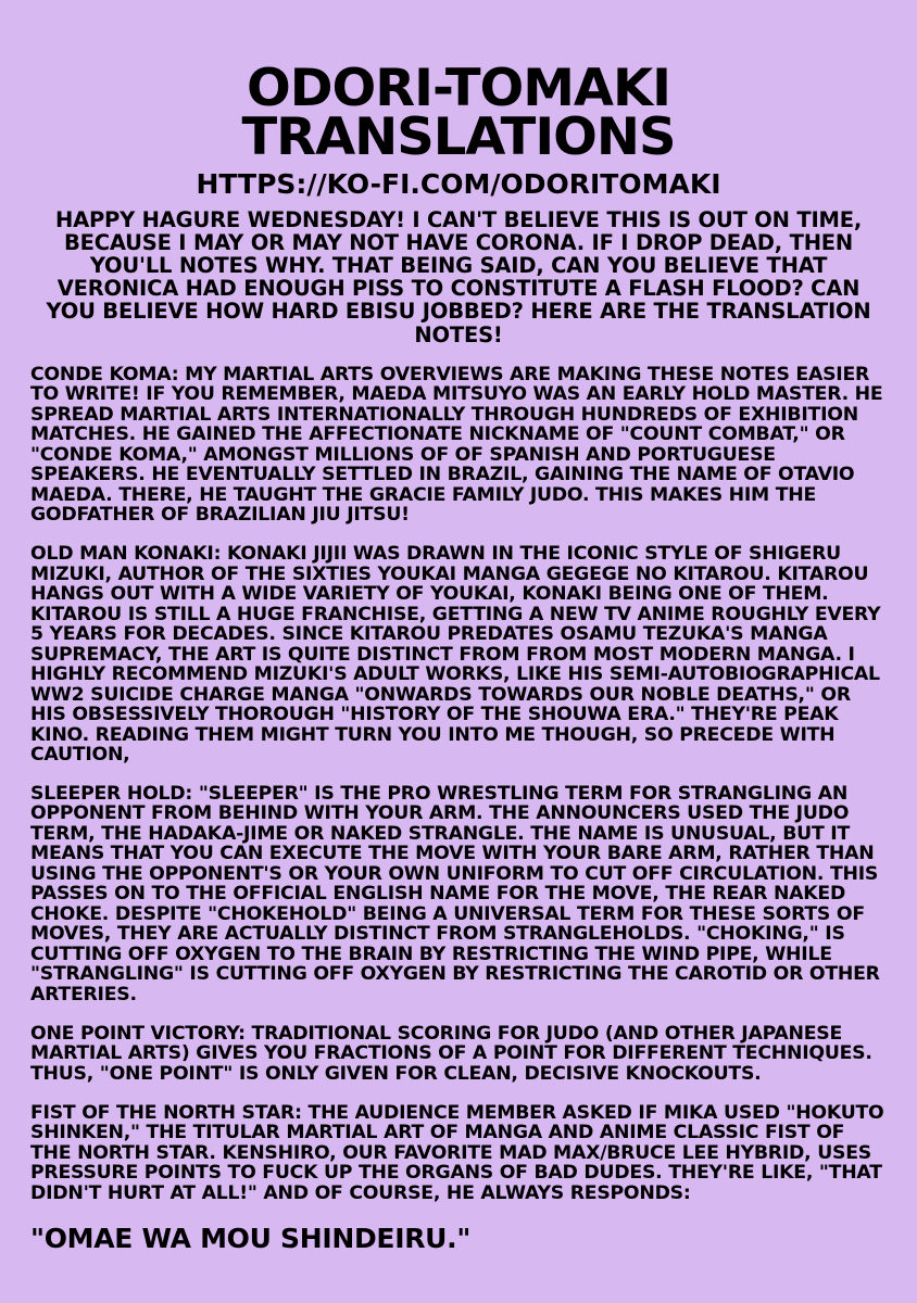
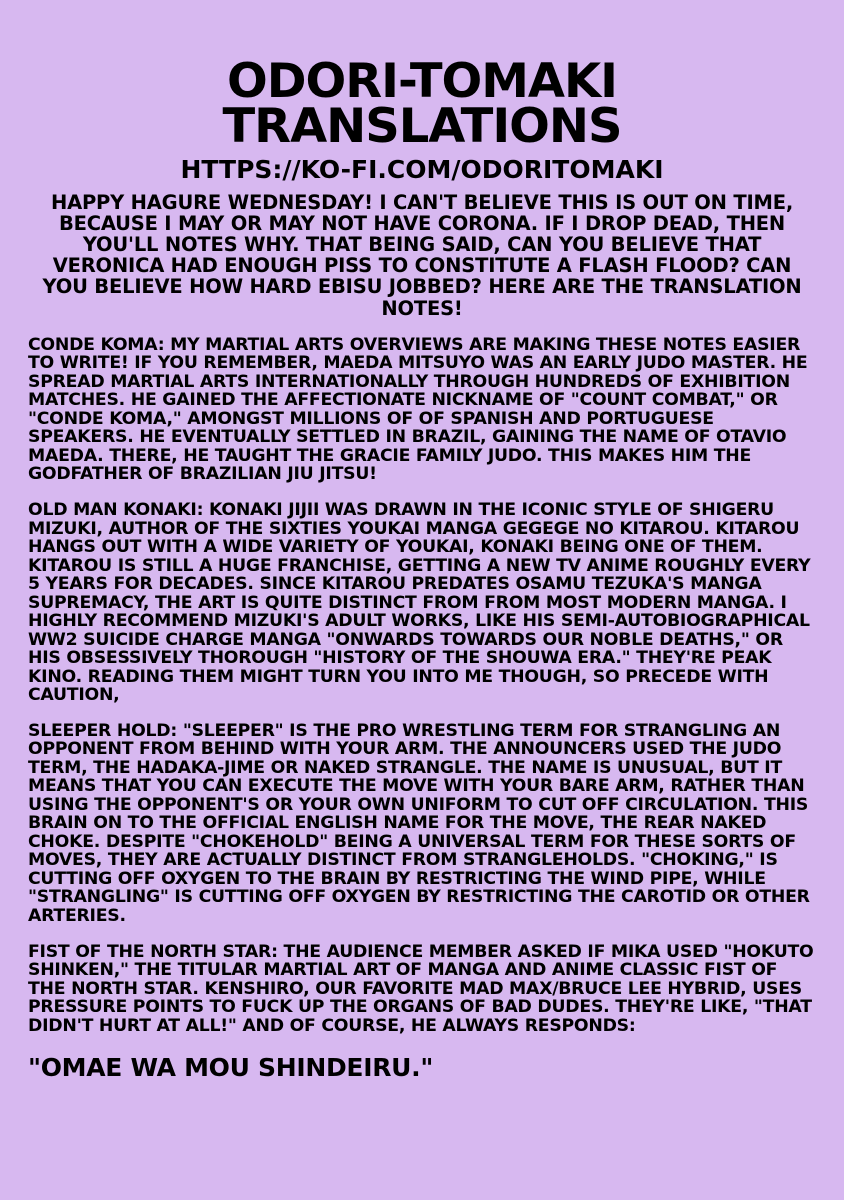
  ODORI-TOMAKI
  TRANSLATIONS
  HTTPS://KO-FI.COM/ODORITOMAKI
  HAPPY HAGURE WEDNESDAY! I CAN'T BELIEVE THIS IS OUT ON TIME, BECAUSE I MAY OR MAY NOT HAVE CORONA. IF I DROP DEAD, THEN YOU'LL NOTES WHY. THAT BEING SAID, CAN YOU BELIEVE THAT VERONICA HAD ENOUGH PISS TO CONSTITUTE A FLASH FLOOD? CAN YOU BELIEVE HOW HARD EBISU JOBBED? HERE ARE THE TRANSLATION NOTES!
- CONDE KOMA: MY MARTIAL ARTS OVERVIEWS ARE MAKING THESE NOTES EASIER TO WRITE! IF YOU REMEMBER, MAEDA MITSUYO WAS AN EARLY HOLD MASTER. HE SPREAD MARTIAL ARTS INTERNATIONALLY THROUGH HUNDREDS OF EXHIBITION MATCHES. HE GAINED THE AFFECTIONATE NICKNAME OF "COUNT COMBAT," OR "CONDE KOMA," AMONGST MILLIONS OF OF SPANISH AND PORTUGUESE SPEAKERS. HE EVENTUALLY SETTLED IN BRAZIL, GAINING THE NAME OF OTAVIO MAEDA. THERE, HE TAUGHT THE GRACIE FAMILY JUDO. THIS MAKES HIM THE GODFATHER OF BRAZILIAN JIU JITSU!
+ CONDE KOMA: MY MARTIAL ARTS OVERVIEWS ARE MAKING THESE NOTES EASIER TO WRITE! IF YOU REMEMBER, MAEDA MITSUYO WAS AN EARLY JUDO MASTER. HE SPREAD MARTIAL ARTS INTERNATIONALLY THROUGH HUNDREDS OF EXHIBITION MATCHES. HE GAINED THE AFFECTIONATE NICKNAME OF "COUNT COMBAT," OR "CONDE KOMA," AMONGST MILLIONS OF OF SPANISH AND PORTUGUESE SPEAKERS. HE EVENTUALLY SETTLED IN BRAZIL, GAINING THE NAME OF OTAVIO MAEDA. THERE, HE TAUGHT THE GRACIE FAMILY JUDO. THIS MAKES HIM THE GODFATHER OF BRAZILIAN JIU JITSU!
  OLD MAN KONAKI: KONAKI JIJII WAS DRAWN IN THE ICONIC STYLE OF SHIGERU MIZUKI, AUTHOR OF THE SIXTIES YOUKAI MANGA GEGEGE NO KITAROU. KITAROU HANGS OUT WITH A WIDE VARIETY OF YOUKAI, KONAKI BEING ONE OF THEM. KITAROU IS STILL A HUGE FRANCHISE, GETTING A NEW TV ANIME ROUGHLY EVERY 5 YEARS FOR DECADES. SINCE KITAROU PREDATES OSAMU TEZUKA'S MANGA SUPREMACY, THE ART IS QUITE DISTINCT FROM FROM MOST MODERN MANGA. I HIGHLY RECOMMEND MIZUKI'S ADULT WORKS, LIKE HIS SEMI-AUTOBIOGRAPHICAL WW2 SUICIDE CHARGE MANGA "ONWARDS TOWARDS OUR NOBLE DEATHS," OR HIS OBSESSIVELY THOROUGH "HISTORY OF THE SHOUWA ERA." THEY'RE PEAK KINO. READING THEM MIGHT TURN YOU INTO ME THOUGH, SO PRECEDE WITH CAUTION,
- SLEEPER HOLD: "SLEEPER" IS THE PRO WRESTLING TERM FOR STRANGLING AN OPPONENT FROM BEHIND WITH YOUR ARM. THE ANNOUNCERS USED THE JUDO TERM, THE HADAKA-JIME OR NAKED STRANGLE. THE NAME IS UNUSUAL, BUT IT MEANS THAT YOU CAN EXECUTE THE MOVE WITH YOUR BARE ARM, RATHER THAN USING THE OPPONENT'S OR YOUR OWN UNIFORM TO CUT OFF CIRCULATION. THIS PASSES ON TO THE OFFICIAL ENGLISH NAME FOR THE MOVE, THE REAR NAKED CHOKE. DESPITE "CHOKEHOLD" BEING A UNIVERSAL TERM FOR THESE SORTS OF MOVES, THEY ARE ACTUALLY DISTINCT FROM STRANGLEHOLDS. "CHOKING," IS CUTTING OFF OXYGEN TO THE BRAIN BY RESTRICTING THE WIND PIPE, WHILE "STRANGLING" IS CUTTING OFF OXYGEN BY RESTRICTING THE CAROTID OR OTHER ARTERIES.
+ SLEEPER HOLD: "SLEEPER" IS THE PRO WRESTLING TERM FOR STRANGLING AN OPPONENT FROM BEHIND WITH YOUR ARM. THE ANNOUNCERS USED THE JUDO TERM, THE HADAKA-JIME OR NAKED STRANGLE. THE NAME IS UNUSUAL, BUT IT MEANS THAT YOU CAN EXECUTE THE MOVE WITH YOUR BARE ARM, RATHER THAN USING THE OPPONENT'S OR YOUR OWN UNIFORM TO CUT OFF CIRCULATION. THIS BRAIN ON TO THE OFFICIAL ENGLISH NAME FOR THE MOVE, THE REAR NAKED CHOKE. DESPITE "CHOKEHOLD" BEING A UNIVERSAL TERM FOR THESE SORTS OF MOVES, THEY ARE ACTUALLY DISTINCT FROM STRANGLEHOLDS. "CHOKING," IS CUTTING OFF OXYGEN TO THE BRAIN BY RESTRICTING THE WIND PIPE, WHILE "STRANGLING" IS CUTTING OFF OXYGEN BY RESTRICTING THE CAROTID OR OTHER ARTERIES.
- ONE POINT VICTORY: TRADITIONAL SCORING FOR JUDO (AND OTHER JAPANESE MARTIAL ARTS) GIVES YOU FRACTIONS OF A POINT FOR DIFFERENT TECHNIQUES. THUS, "ONE POINT" IS ONLY GIVEN FOR CLEAN, DECISIVE KNOCKOUTS.
  FIST OF THE NORTH STAR: THE AUDIENCE MEMBER ASKED IF MIKA USED "HOKUTO SHINKEN," THE TITULAR MARTIAL ART OF MANGA AND ANIME CLASSIC FIST OF THE NORTH STAR. KENSHIRO, OUR FAVORITE MAD MAX/BRUCE LEE HYBRID, USES PRESSURE POINTS TO FUCK UP THE ORGANS OF BAD DUDES. THEY'RE LIKE, "THAT DIDN'T HURT AT ALL!" AND OF COURSE, HE ALWAYS RESPONDS:
  "OMAE WA MOU SHINDEIRU."
